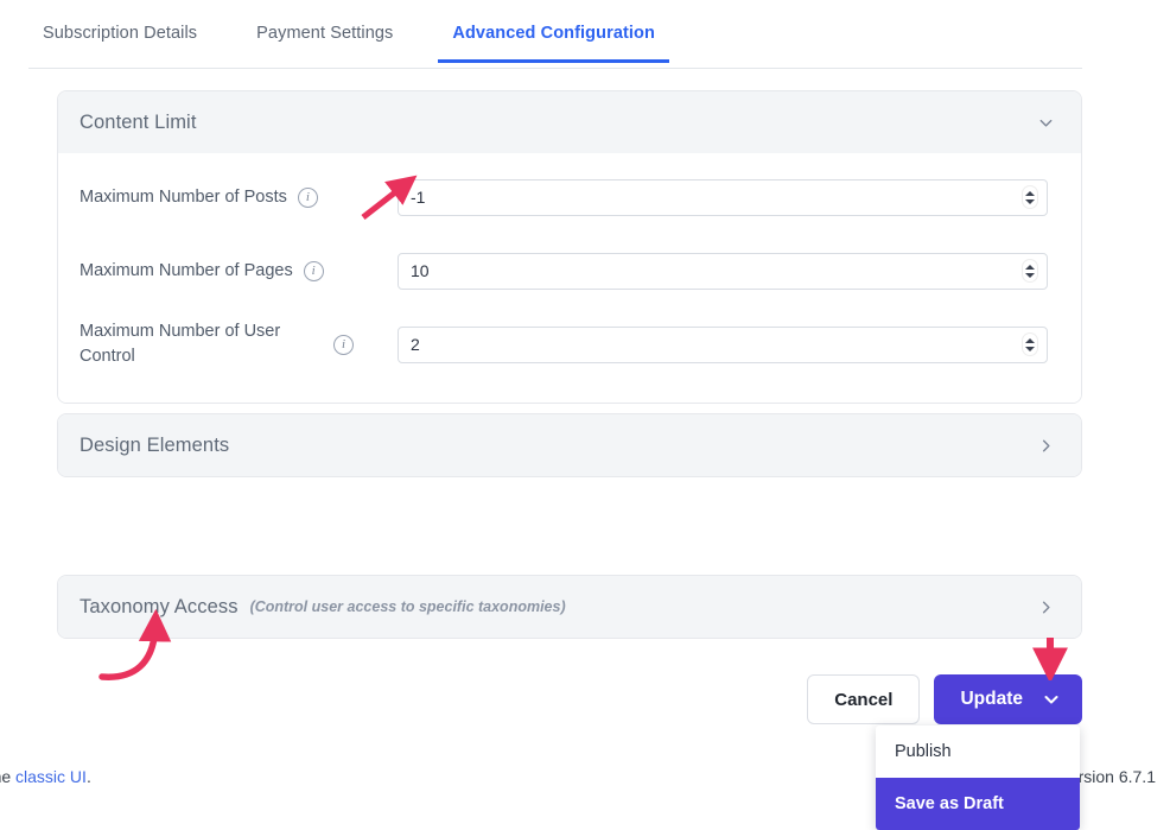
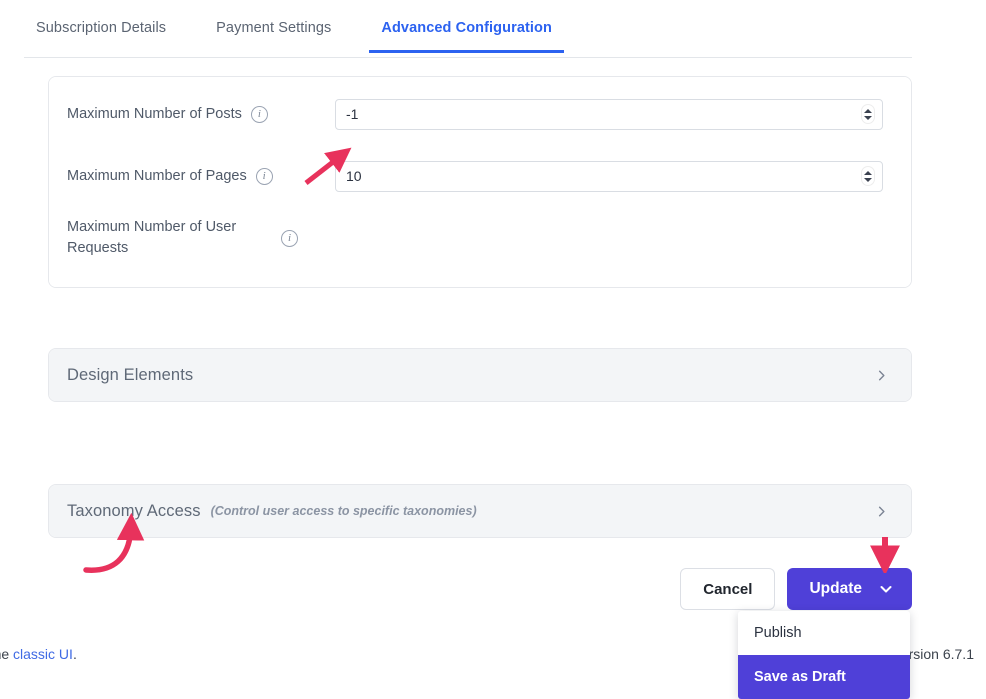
  Subscription Details
  Payment Settings
  Advanced Configuration
- Content Limit
  Maximum Number of Posts
  i
  -1
  Maximum Number of Pages
  i
  10
- Maximum Number of User Control
+ Maximum Number of User Requests
  i
- 2
  Design Elements
  Taxonomy Access
  (Control user access to specific taxonomies)
  Cancel
  Update
  Publish
  Save as Draft
  e classic UI.
  rsion 6.7.1
